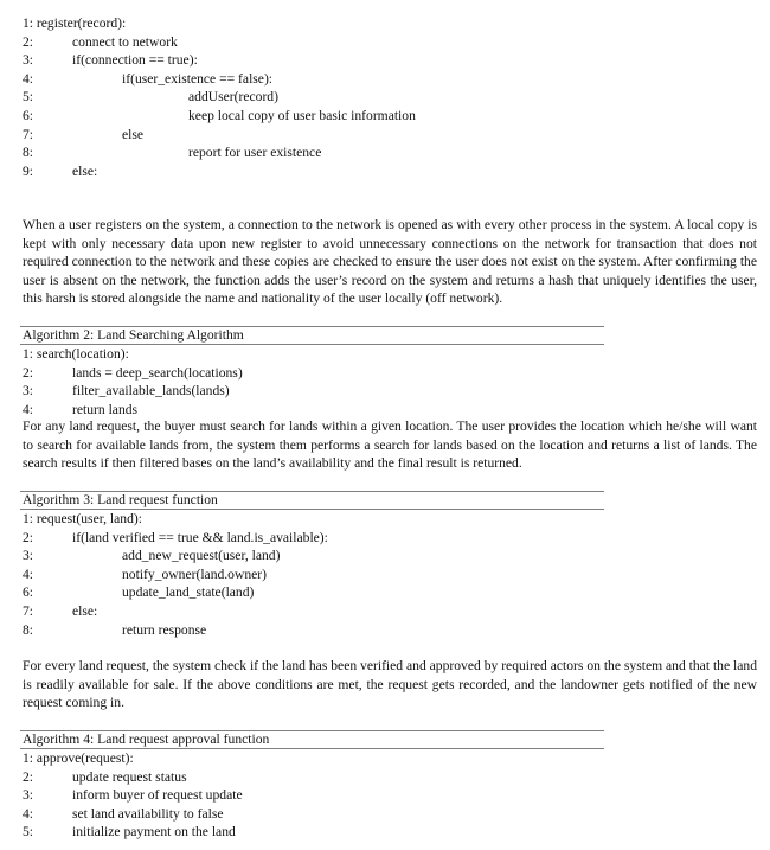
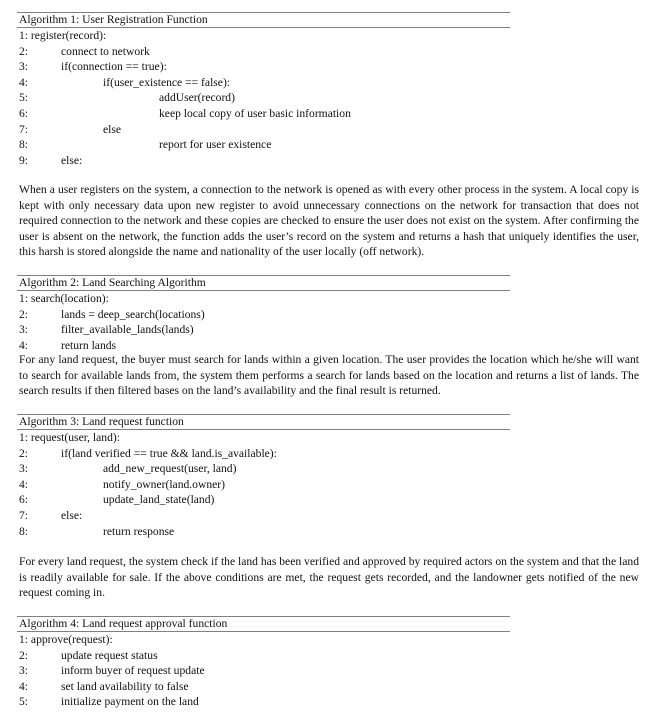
+ Algorithm 1: User Registration Function
  1: register(record):
  2:
  connect to network
  3:
  if(connection == true):
  4:
  if(user_existence == false):
  5:
  addUser(record)
  6:
  keep local copy of user basic information
  7:
  else
  8:
  report for user existence
  9:
  else:
  When a user registers on the system, a connection to the network is opened as with every other process in the system. A local copy is kept with only necessary data upon new register to avoid unnecessary connections on the network for transaction that does not required connection to the network and these copies are checked to ensure the user does not exist on the system. After confirming the user is absent on the network, the function adds the user’s record on the system and returns a hash that uniquely identifies the user, this harsh is stored alongside the name and nationality of the user locally (off network).
  Algorithm 2: Land Searching Algorithm
  1: search(location):
  2:
  lands = deep_search(locations)
  3:
  filter_available_lands(lands)
  4:
  return lands
  For any land request, the buyer must search for lands within a given location. The user provides the location which he/she will want to search for available lands from, the system them performs a search for lands based on the location and returns a list of lands. The search results if then filtered bases on the land’s availability and the final result is returned.
  Algorithm 3: Land request function
  1: request(user, land):
  2:
  if(land verified == true && land.is_available):
  3:
  add_new_request(user, land)
  4:
  notify_owner(land.owner)
  6:
  update_land_state(land)
  7:
  else:
  8:
  return response
  For every land request, the system check if the land has been verified and approved by required actors on the system and that the land is readily available for sale. If the above conditions are met, the request gets recorded, and the landowner gets notified of the new request coming in.
  Algorithm 4: Land request approval function
  1: approve(request):
  2:
  update request status
  3:
  inform buyer of request update
  4:
  set land availability to false
  5:
  initialize payment on the land
